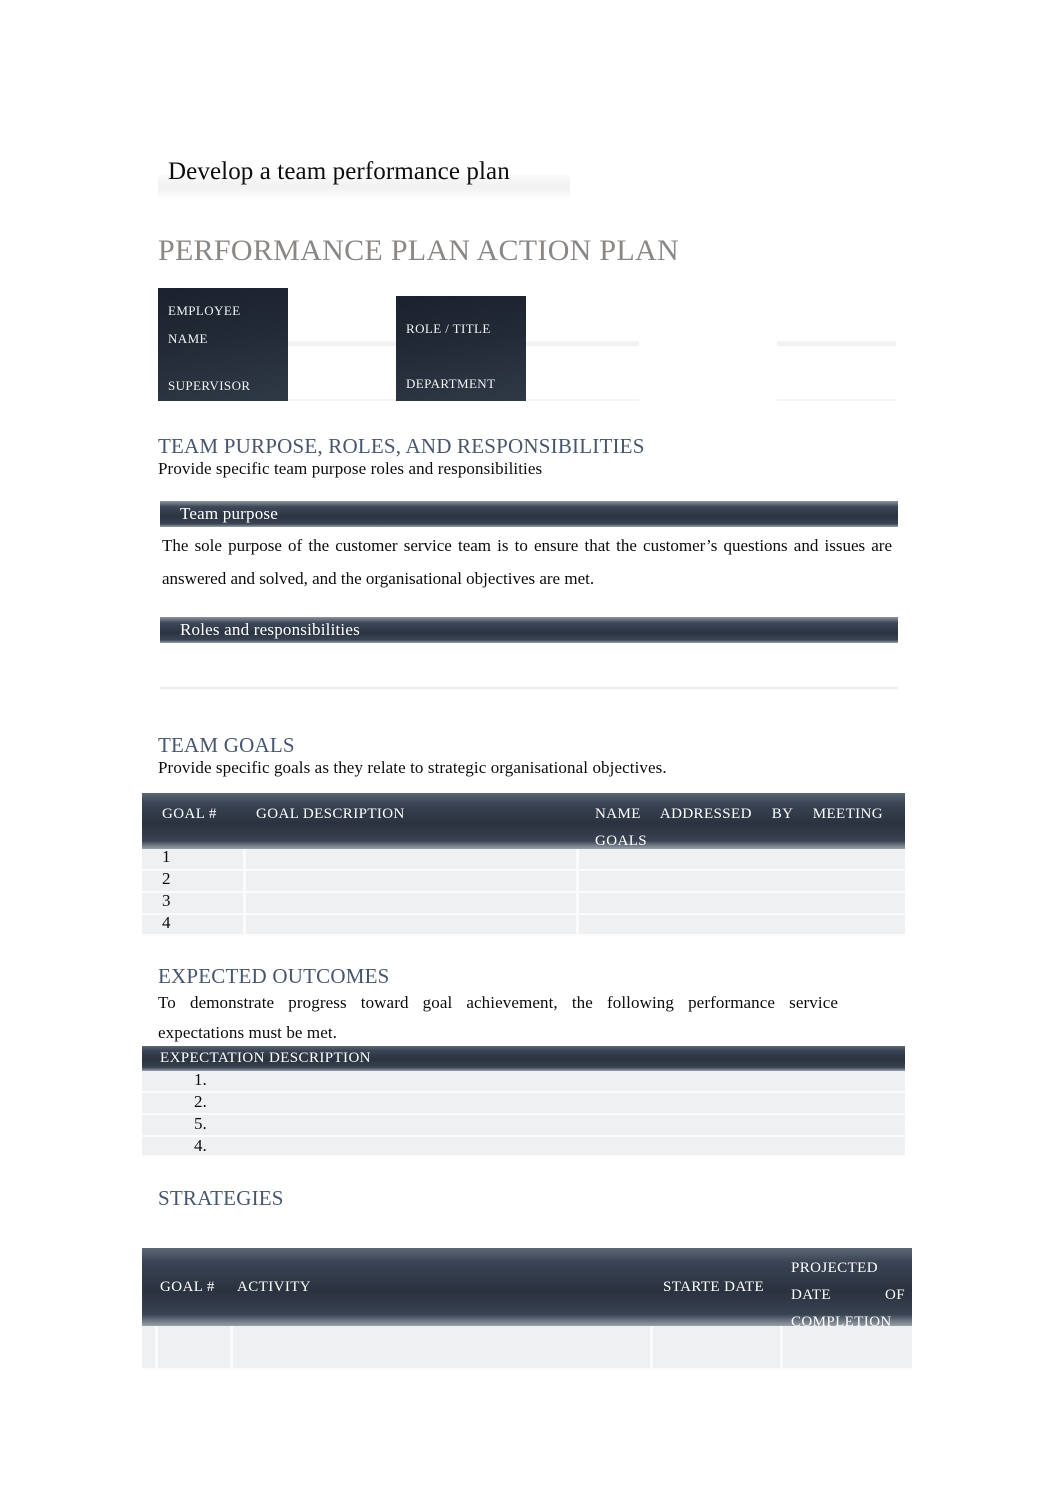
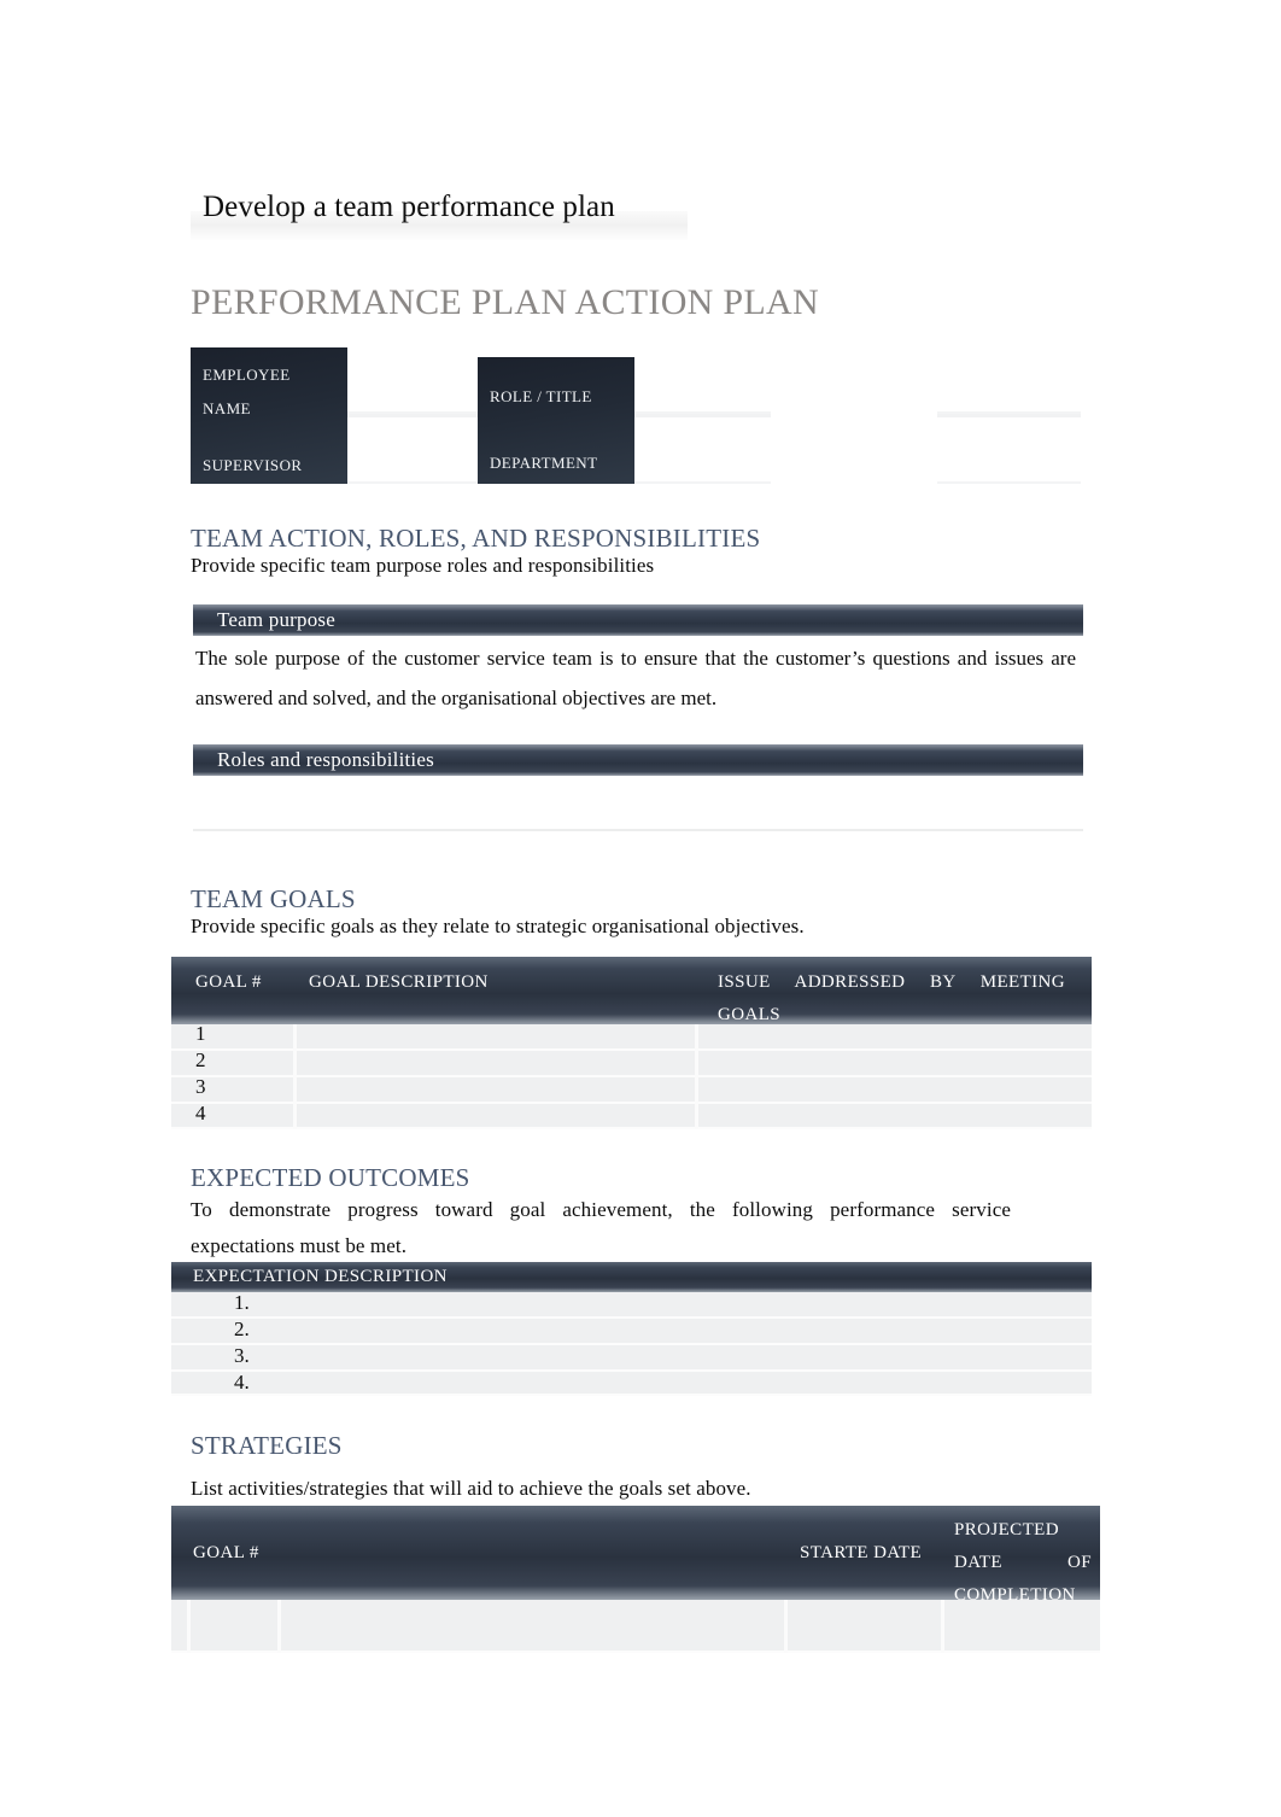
  Develop a team performance plan
  PERFORMANCE PLAN ACTION PLAN
  EMPLOYEE
  NAME
  SUPERVISOR
  ROLE / TITLE
  DEPARTMENT
- TEAM PURPOSE, ROLES, AND RESPONSIBILITIES
+ TEAM ACTION, ROLES, AND RESPONSIBILITIES
  Provide specific team purpose roles and responsibilities
  Team purpose
  The sole purpose of the customer service team is to ensure that the customer’s questions and issues are answered and solved, and the organisational objectives are met.
  Roles and responsibilities
  TEAM GOALS
  Provide specific goals as they relate to strategic organisational objectives.
  GOAL #
  GOAL DESCRIPTION
- NAME ADDRESSED BY MEETING GOALS
+ ISSUE ADDRESSED BY MEETING GOALS
  1
  2
  3
  4
  EXPECTED OUTCOMES
  To demonstrate progress toward goal achievement, the following performance service expectations must be met.
  EXPECTATION DESCRIPTION
  1.
  2.
- 5.
+ 3.
  4.
  STRATEGIES
+ List activities/strategies that will aid to achieve the goals set above.
  GOAL #
- ACTIVITY
  STARTE DATE
  PROJECTED DATE OF COMPLETION
